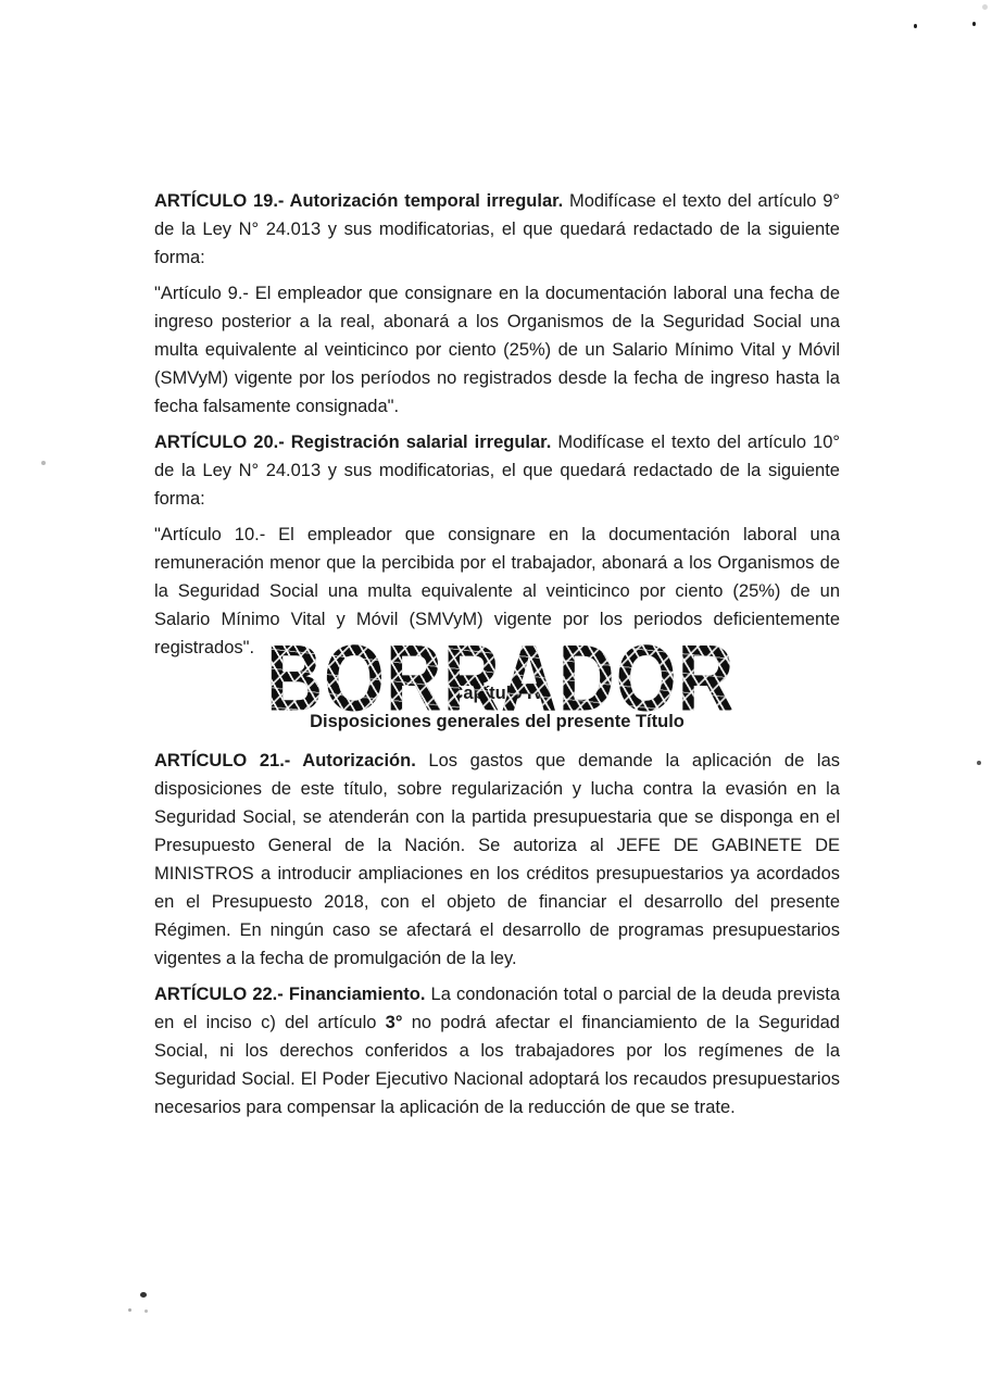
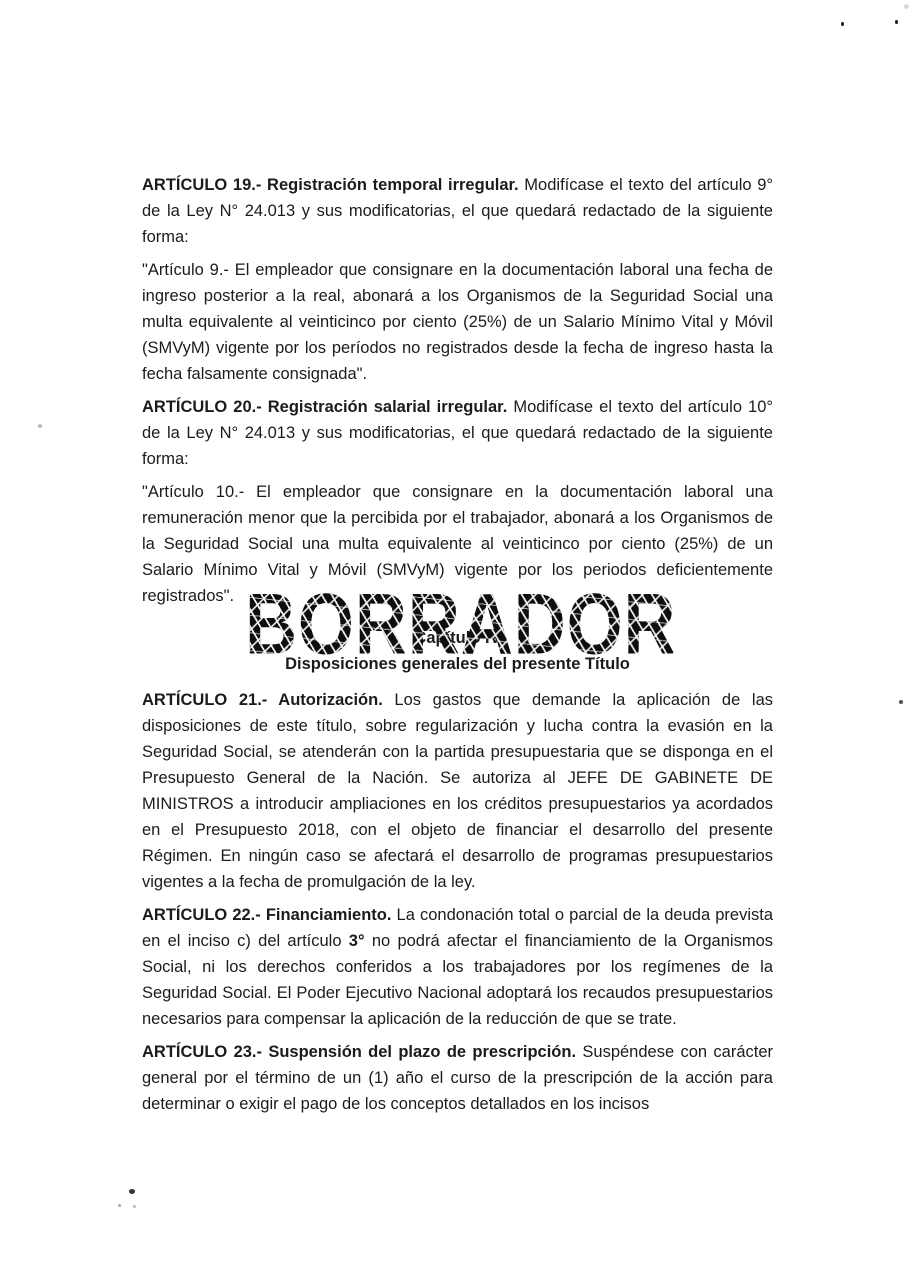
- ARTÍCULO 19.- Autorización temporal irregular. Modifícase el texto del artículo 9° de la Ley N° 24.013 y sus modificatorias, el que quedará redactado de la siguiente forma:
+ ARTÍCULO 19.- Registración temporal irregular. Modifícase el texto del artículo 9° de la Ley N° 24.013 y sus modificatorias, el que quedará redactado de la siguiente forma:
  "Artículo 9.- El empleador que consignare en la documentación laboral una fecha de ingreso posterior a la real, abonará a los Organismos de la Seguridad Social una multa equivalente al veinticinco por ciento (25%) de un Salario Mínimo Vital y Móvil (SMVyM) vigente por los períodos no registrados desde la fecha de ingreso hasta la fecha falsamente consignada".
  ARTÍCULO 20.- Registración salarial irregular. Modifícase el texto del artículo 10° de la Ley N° 24.013 y sus modificatorias, el que quedará redactado de la siguiente forma:
  "Artículo 10.- El empleador que consignare en la documentación laboral una remuneración menor que la percibida por el trabajador, abonará a los Organismos de la Seguridad Social una multa equivalente al veinticinco por ciento (25%) de un Salario Mínimo Vital y Móvil (SMVyM) vigente por los periodos deficientemente registrados".
  ARTÍCULO 21.- Autorización. Los gastos que demande la aplicación de las disposiciones de este título, sobre regularización y lucha contra la evasión en la Seguridad Social, se atenderán con la partida presupuestaria que se disponga en el Presupuesto General de la Nación. Se autoriza al JEFE DE GABINETE DE MINISTROS a introducir ampliaciones en los créditos presupuestarios ya acordados en el Presupuesto 2018, con el objeto de financiar el desarrollo del presente Régimen. En ningún caso se afectará el desarrollo de programas presupuestarios vigentes a la fecha de promulgación de la ley.
- ARTÍCULO 22.- Financiamiento. La condonación total o parcial de la deuda prevista en el inciso c) del artículo 3° no podrá afectar el financiamiento de la Seguridad Social, ni los derechos conferidos a los trabajadores por los regímenes de la Seguridad Social. El Poder Ejecutivo Nacional adoptará los recaudos presupuestarios necesarios para compensar la aplicación de la reducción de que se trate.
+ ARTÍCULO 22.- Financiamiento. La condonación total o parcial de la deuda prevista en el inciso c) del artículo 3° no podrá afectar el financiamiento de la Organismos Social, ni los derechos conferidos a los trabajadores por los regímenes de la Seguridad Social. El Poder Ejecutivo Nacional adoptará los recaudos presupuestarios necesarios para compensar la aplicación de la reducción de que se trate.
+ ARTÍCULO 23.- Suspensión del plazo de prescripción. Suspéndese con carácter general por el término de un (1) año el curso de la prescripción de la acción para determinar o exigir el pago de los conceptos detallados en los incisos
  BORRADOR
